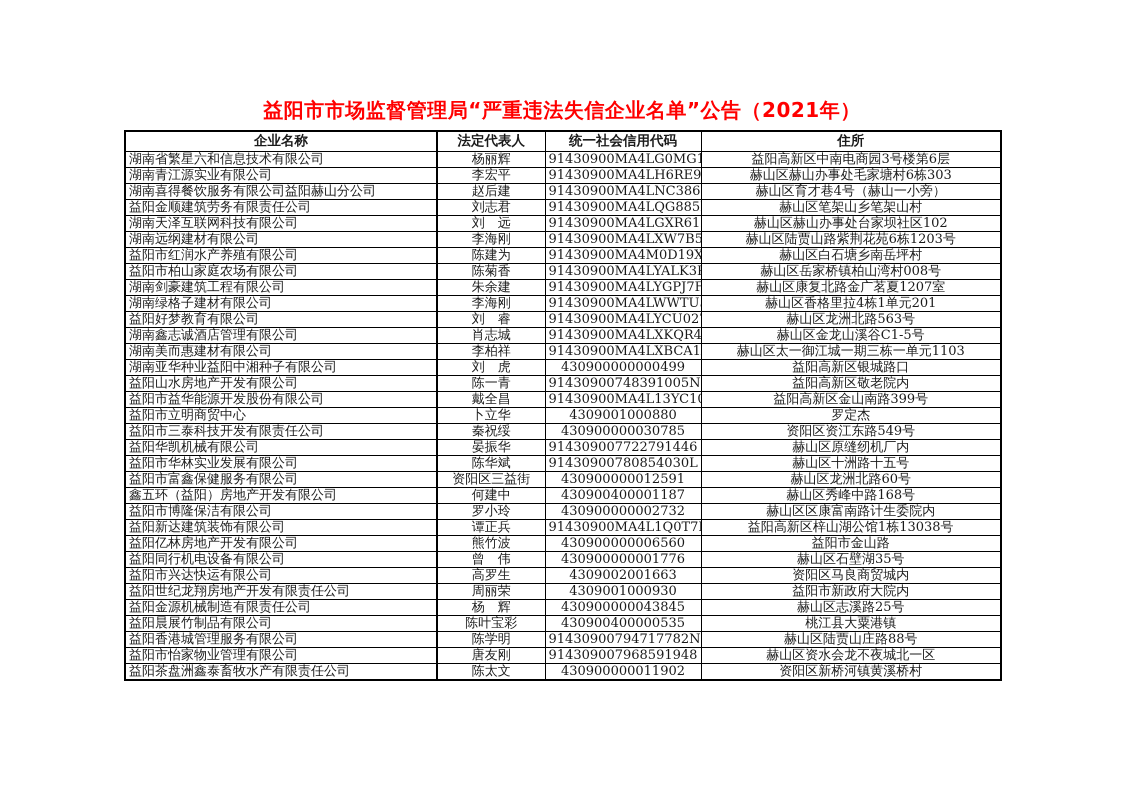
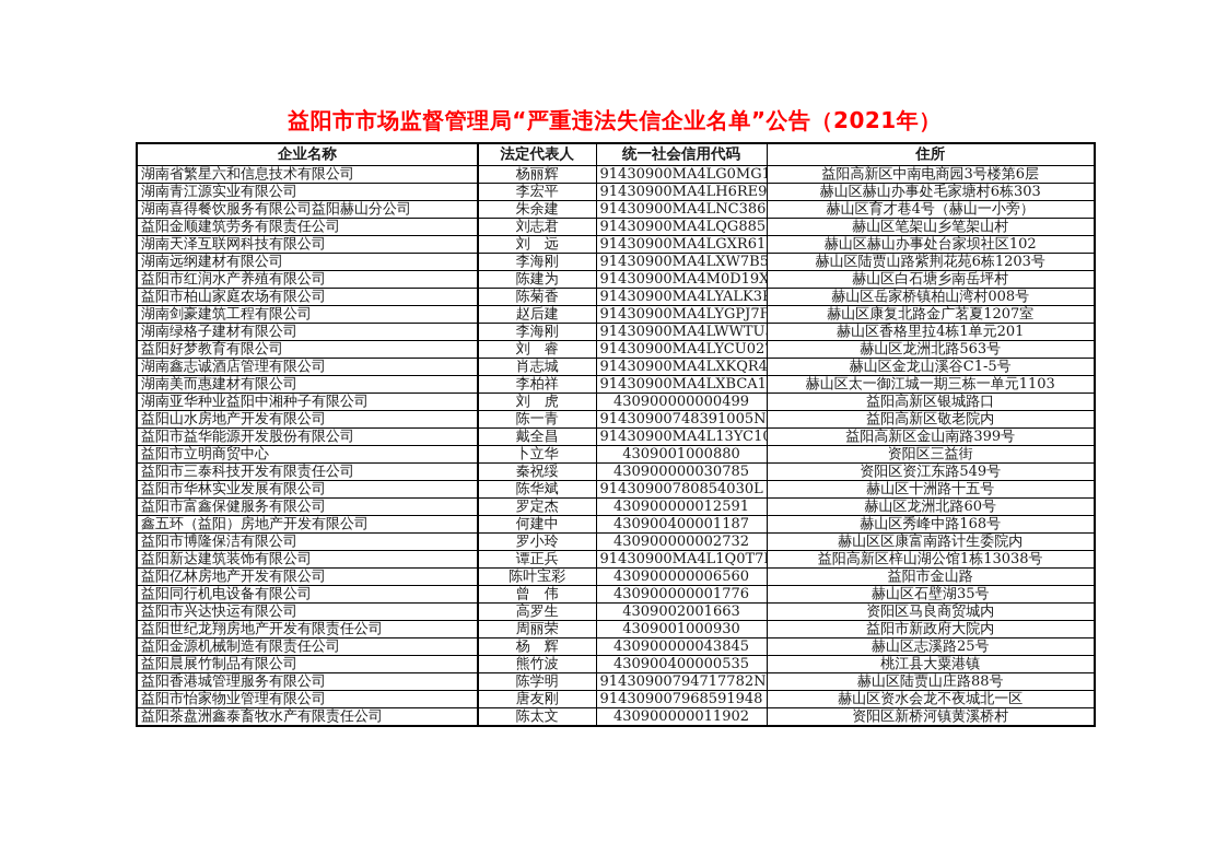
  益阳市市场监督管理局“严重违法失信企业名单”公告（2021年）
  企业名称	法定代表人	统一社会信用代码	住所
  湖南省繁星六和信息技术有限公司	杨丽辉	91430900MA4LG0MG1	益阳高新区中南电商园3号楼第6层
  湖南青江源实业有限公司	李宏平	91430900MA4LH6RE9	赫山区赫山办事处毛家塘村6栋303
- 湖南喜得餐饮服务有限公司益阳赫山分公司	赵后建	91430900MA4LNC386	赫山区育才巷4号（赫山一小旁）
+ 湖南喜得餐饮服务有限公司益阳赫山分公司	朱余建	91430900MA4LNC386	赫山区育才巷4号（赫山一小旁）
  益阳金顺建筑劳务有限责任公司	刘志君	91430900MA4LQG885	赫山区笔架山乡笔架山村
  湖南天泽互联网科技有限公司	刘 远	91430900MA4LGXR61	赫山区赫山办事处台家坝社区102
  湖南远纲建材有限公司	李海刚	91430900MA4LXW7B5	赫山区陆贾山路紫荆花苑6栋1203号
  益阳市红润水产养殖有限公司	陈建为	91430900MA4M0D19X	赫山区白石塘乡南岳坪村
  益阳市柏山家庭农场有限公司	陈菊香	91430900MA4LYALK3	赫山区岳家桥镇柏山湾村008号
- 湖南剑豪建筑工程有限公司	朱余建	91430900MA4LYGPJ7F	赫山区康复北路金广茗夏1207室
+ 湖南剑豪建筑工程有限公司	赵后建	91430900MA4LYGPJ7F	赫山区康复北路金广茗夏1207室
  湖南绿格子建材有限公司	李海刚	91430900MA4LWWTU	赫山区香格里拉4栋1单元201
  益阳好梦教育有限公司	刘 睿	91430900MA4LYCU02	赫山区龙洲北路563号
  湖南鑫志诚酒店管理有限公司	肖志城	91430900MA4LXKQR4	赫山区金龙山溪谷C1-5号
  湖南美而惠建材有限公司	李柏祥	91430900MA4LXBCA1	赫山区太一御江城一期三栋一单元1103
  湖南亚华种业益阳中湘种子有限公司	刘 虎	430900000000499	益阳高新区银城路口
  益阳山水房地产开发有限公司	陈一青	91430900748391005N	益阳高新区敬老院内
  益阳市益华能源开发股份有限公司	戴全昌	91430900MA4L13YC1	益阳高新区金山南路399号
- 益阳市立明商贸中心	卜立华	4309001000880	罗定杰
+ 益阳市立明商贸中心	卜立华	4309001000880	资阳区三益街
  益阳市三泰科技开发有限责任公司	秦祝绥	430900000030785	资阳区资江东路549号
- 益阳华凯机械有限公司	晏振华	914309007722791446	赫山区原缝纫机厂内
  益阳市华林实业发展有限公司	陈华斌	91430900780854030L	赫山区十洲路十五号
- 益阳市富鑫保健服务有限公司	资阳区三益街	430900000012591	赫山区龙洲北路60号
+ 益阳市富鑫保健服务有限公司	罗定杰	430900000012591	赫山区龙洲北路60号
  鑫五环（益阳）房地产开发有限公司	何建中	430900400001187	赫山区秀峰中路168号
  益阳市博隆保洁有限公司	罗小玲	430900000002732	赫山区区康富南路计生委院内
  益阳新达建筑装饰有限公司	谭正兵	91430900MA4L1Q0T7	益阳高新区梓山湖公馆1栋13038号
- 益阳亿林房地产开发有限公司	熊竹波	430900000006560	益阳市金山路
+ 益阳亿林房地产开发有限公司	陈叶宝彩	430900000006560	益阳市金山路
  益阳同行机电设备有限公司	曾 伟	430900000001776	赫山区石壁湖35号
  益阳市兴达快运有限公司	高罗生	4309002001663	资阳区马良商贸城内
  益阳世纪龙翔房地产开发有限责任公司	周丽荣	4309001000930	益阳市新政府大院内
  益阳金源机械制造有限责任公司	杨 辉	430900000043845	赫山区志溪路25号
- 益阳晨展竹制品有限公司	陈叶宝彩	430900400000535	桃江县大粟港镇
+ 益阳晨展竹制品有限公司	熊竹波	430900400000535	桃江县大粟港镇
  益阳香港城管理服务有限公司	陈学明	91430900794717782N	赫山区陆贾山庄路88号
  益阳市怡家物业管理有限公司	唐友刚	914309007968591948	赫山区资水会龙不夜城北一区
  益阳茶盘洲鑫泰畜牧水产有限责任公司	陈太文	430900000011902	资阳区新桥河镇黄溪桥村
